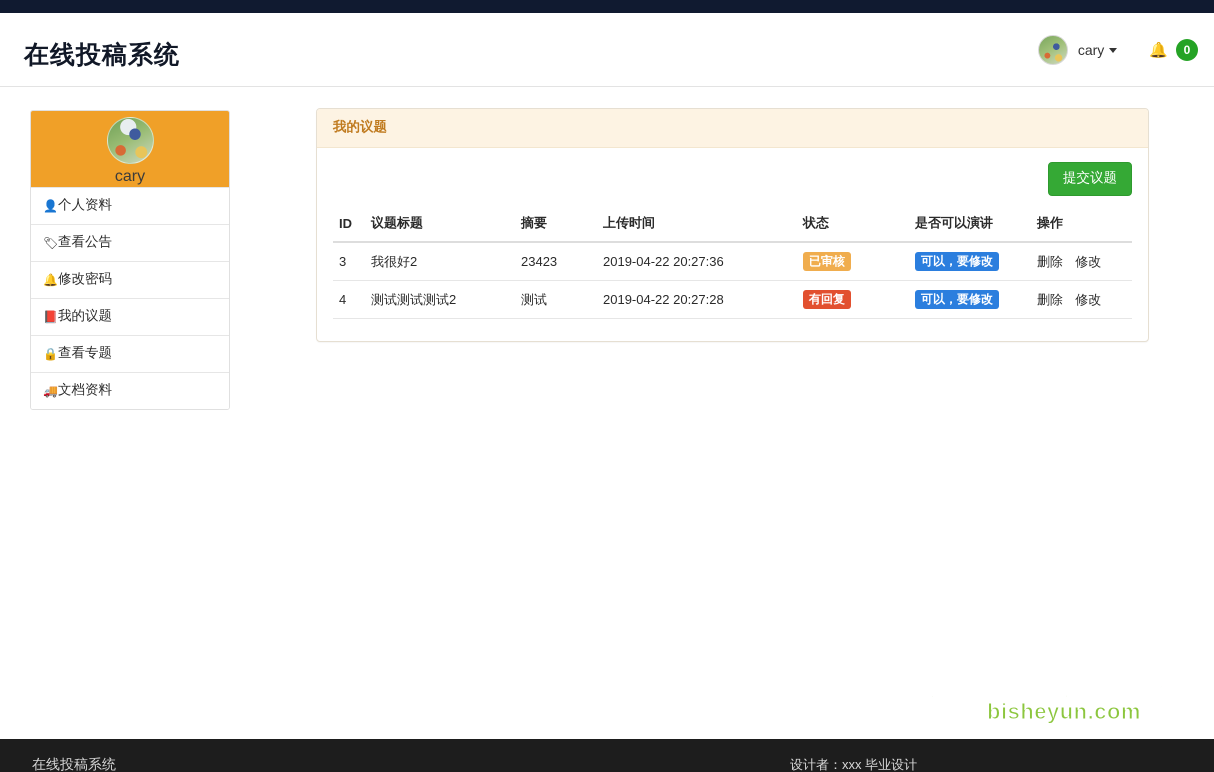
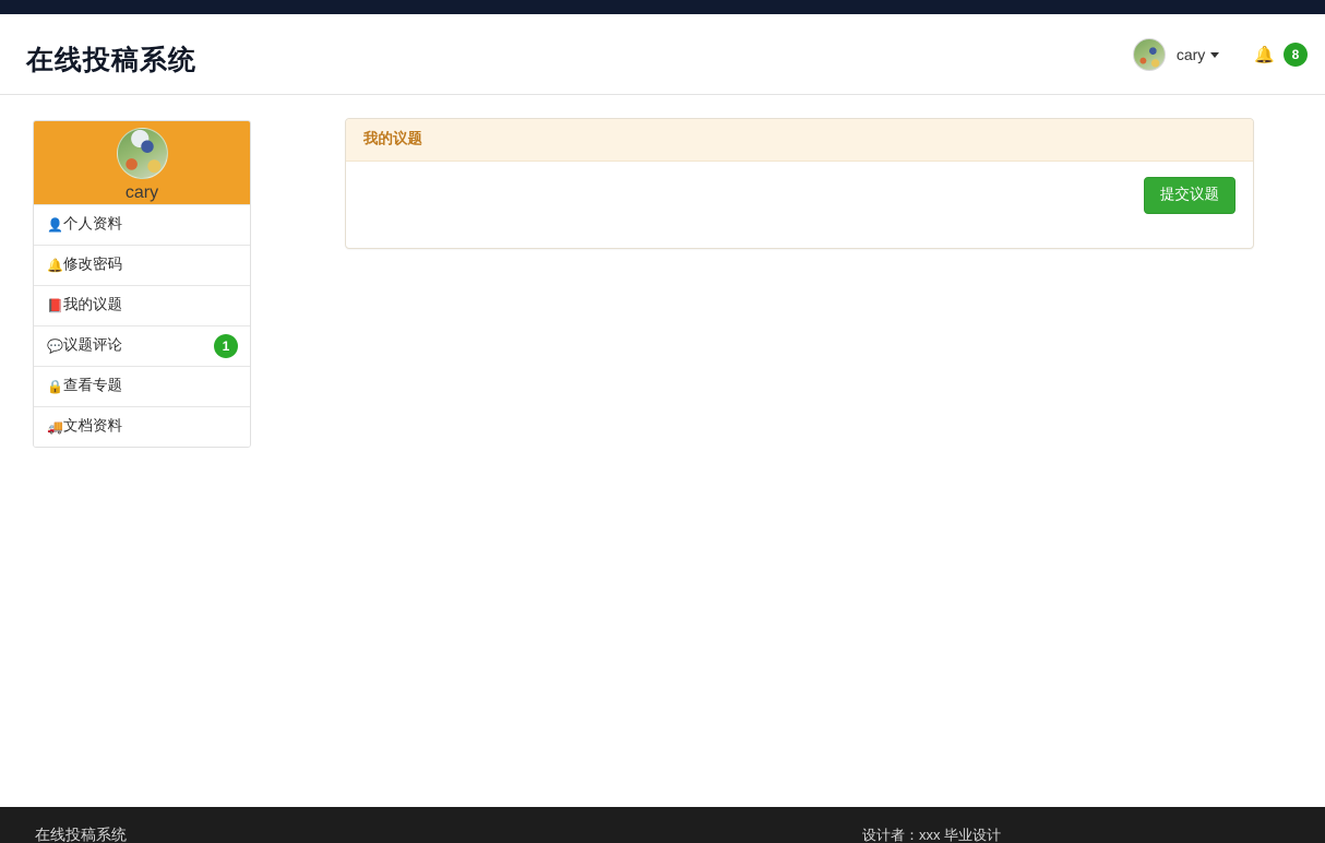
  在线投稿系统
  cary
  🔔
- 0
+ 8
  cary
  👤
  个人资料
- 🏷
- 查看公告
  🔔
  修改密码
  📕
  我的议题
+ 💬
+ 议题评论
+ 1
  🔒
  查看专题
  🚚
  文档资料
  我的议题
  提交议题
- ID	议题标题	摘要	上传时间	状态	是否可以演讲	操作
- 3	我很好2	23423	2019-04-22 20:27:36	已审核	可以，要修改	删除 修改
- 4	测试测试测试2	测试	2019-04-22 20:27:28	有回复	可以，要修改	删除 修改
- bisheyun.com
  在线投稿系统
  设计者：xxx 毕业设计
